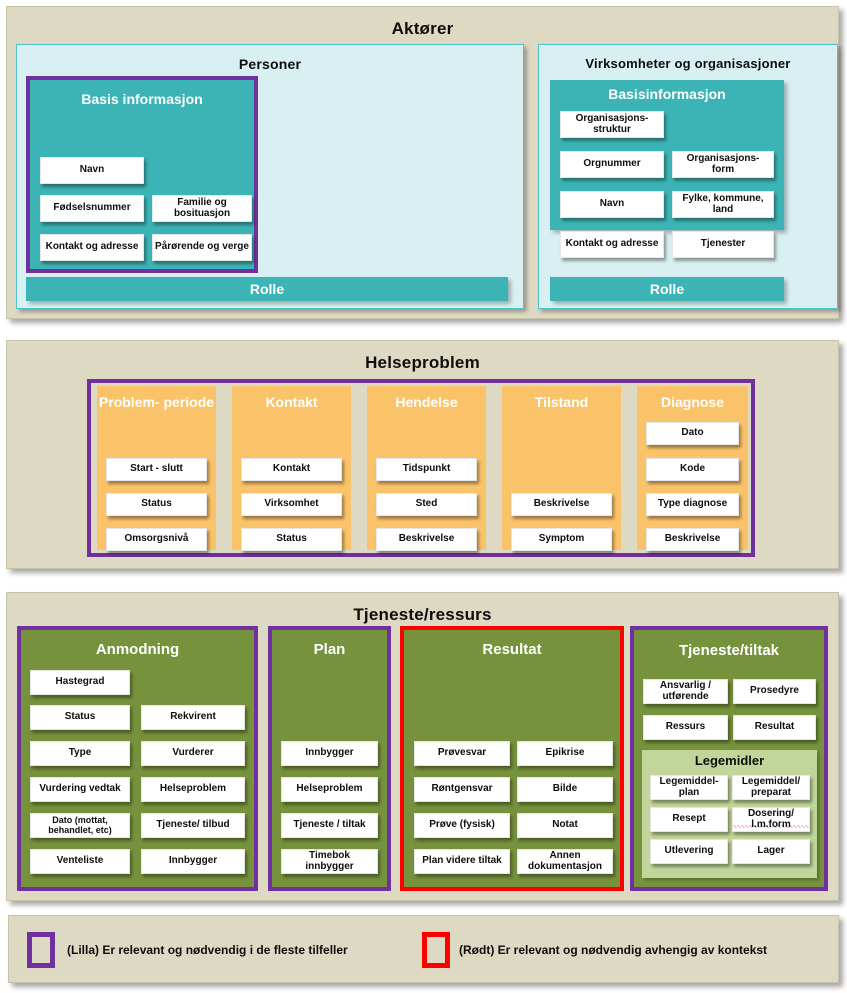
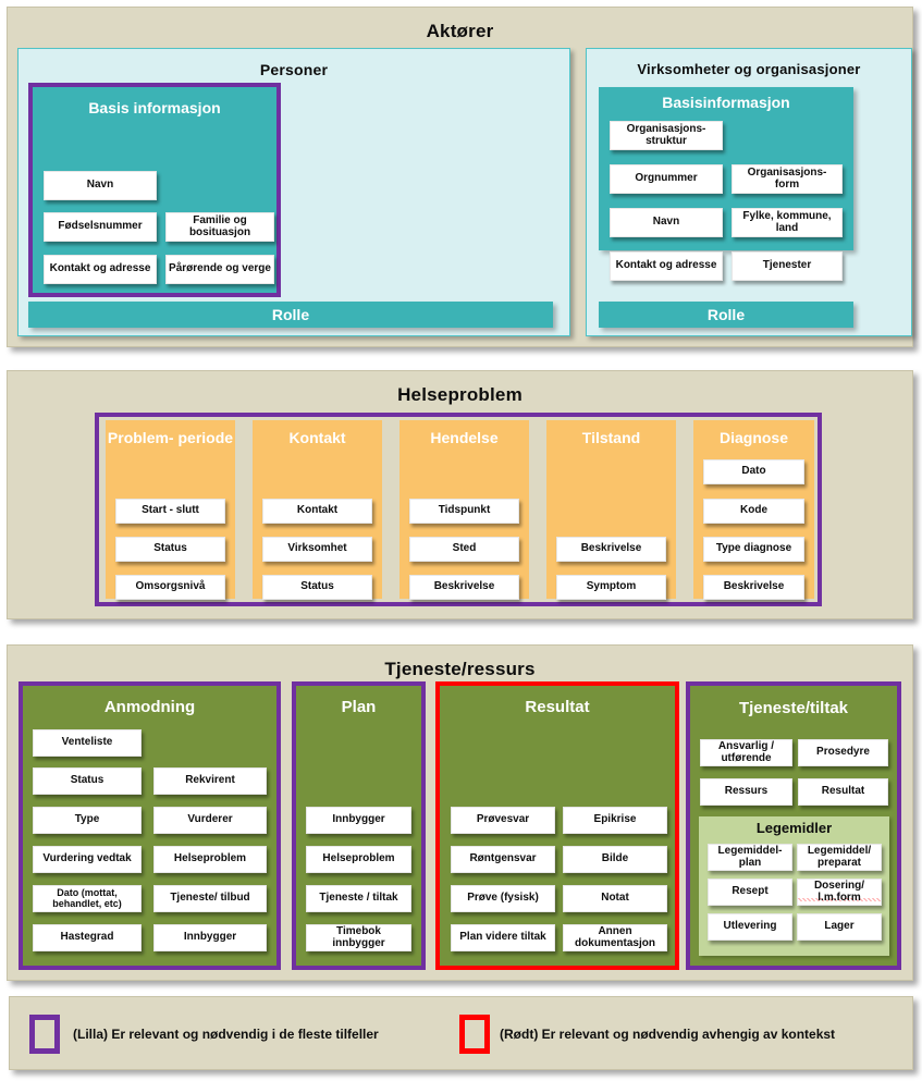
  Aktører
  Personer
  Basis informasjon
  Navn
  Fødselsnummer
  Familie og bosituasjon
  Kontakt og adresse
  Pårørende og verge
  Rolle
  Virksomheter og organisasjoner
  Basisinformasjon
  Organisasjons- struktur
  Orgnummer
  Organisasjons- form
  Navn
  Fylke, kommune, land
  Kontakt og adresse
  Tjenester
  Rolle
  Helseproblem
  Problem- periode
  Start - slutt
  Status
  Omsorgsnivå
  Kontakt
  Kontakt
  Virksomhet
  Status
  Hendelse
  Tidspunkt
  Sted
  Beskrivelse
  Tilstand
  Beskrivelse
  Symptom
  Diagnose
  Dato
  Kode
  Type diagnose
  Beskrivelse
  Tjeneste/ressurs
  Anmodning
- Hastegrad
+ Venteliste
  Status
  Type
  Vurdering vedtak
  Dato (mottat, behandlet, etc)
- Venteliste
+ Hastegrad
  Rekvirent
  Vurderer
  Helseproblem
  Tjeneste/ tilbud
  Innbygger
  Plan
  Innbygger
  Helseproblem
  Tjeneste / tiltak
  Timebok innbygger
  Resultat
  Prøvesvar
  Røntgensvar
  Prøve (fysisk)
  Plan videre tiltak
  Epikrise
  Bilde
  Notat
  Annen dokumentasjon
  Tjeneste/tiltak
  Ansvarlig / utførende
  Prosedyre
  Ressurs
  Resultat
  Legemidler
  Legemiddel- plan
  Legemiddel/ preparat
  Resept
  Dosering/ l.m.form
  Utlevering
  Lager
  (Lilla) Er relevant og nødvendig i de fleste tilfeller
  (Rødt) Er relevant og nødvendig avhengig av kontekst
